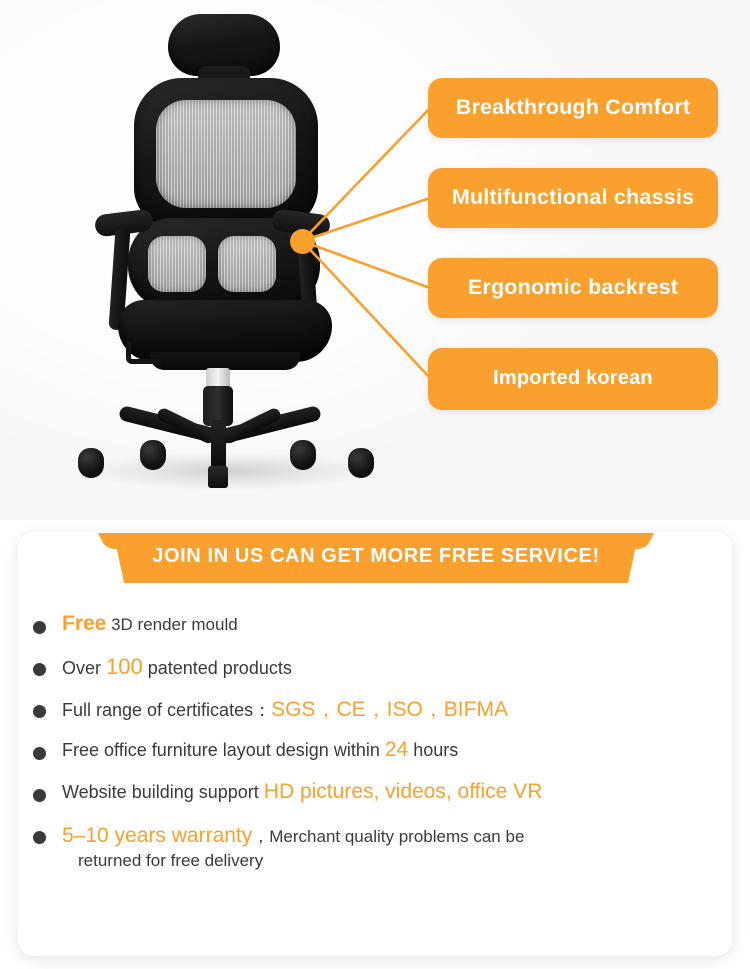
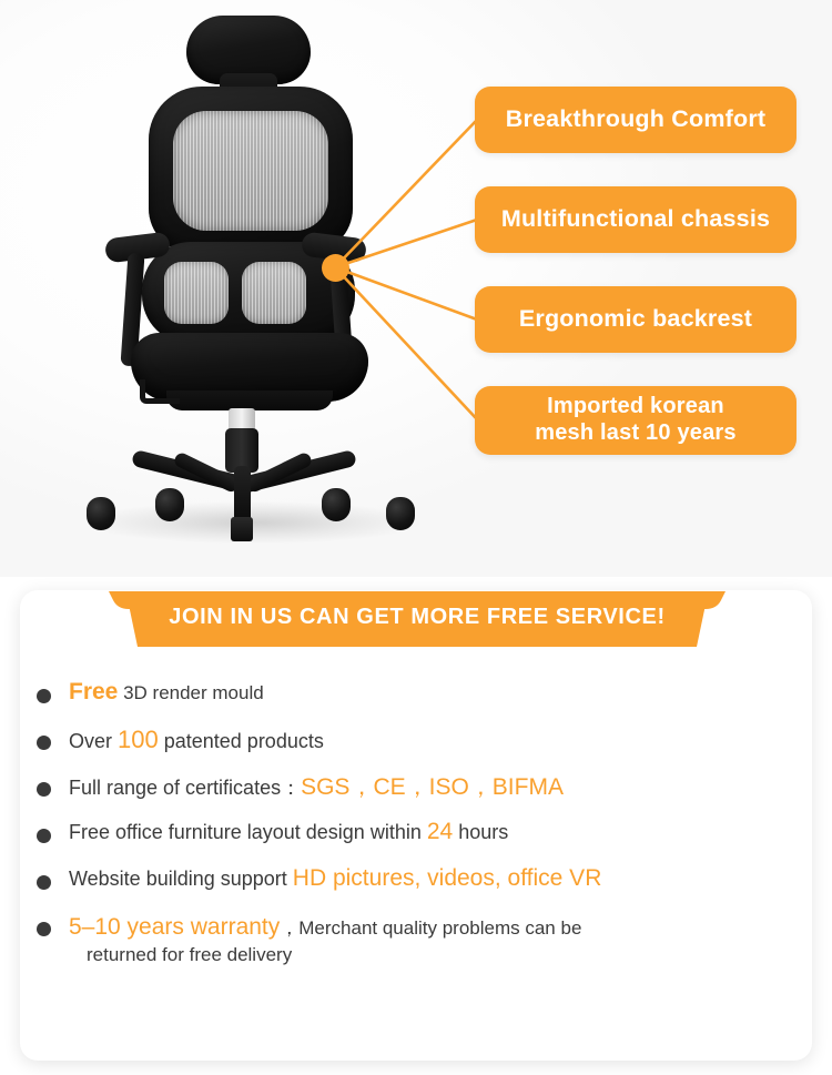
  Breakthrough Comfort
  Multifunctional chassis
  Ergonomic backrest
  Imported korean
+ mesh last 10 years
  JOIN IN US CAN GET MORE FREE SERVICE!
  Free 3D render mould
  Over 100 patented products
  Full range of certificates：SGS，CE，ISO，BIFMA
  Free office furniture layout design within 24 hours
  Website building support HD pictures, videos, office VR
  5–10 years warranty，Merchant quality problems can be
  returned for free delivery
